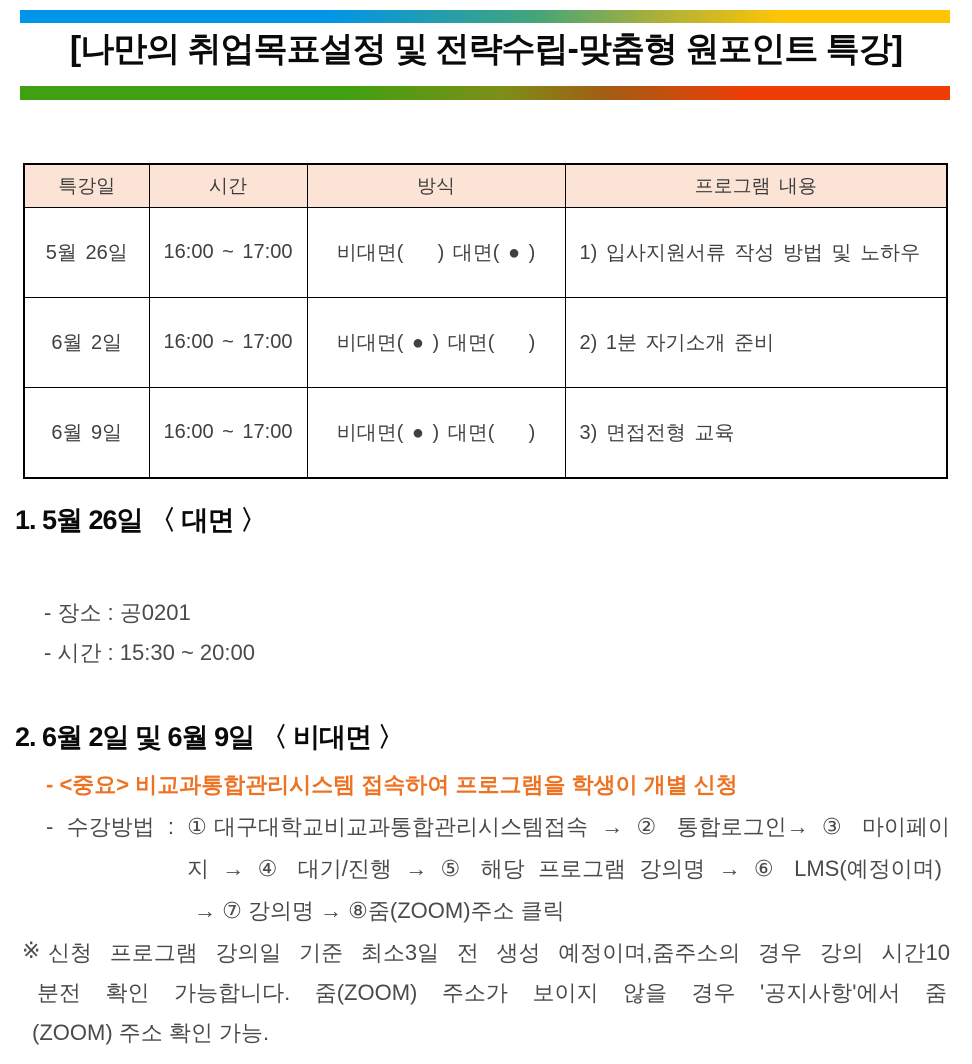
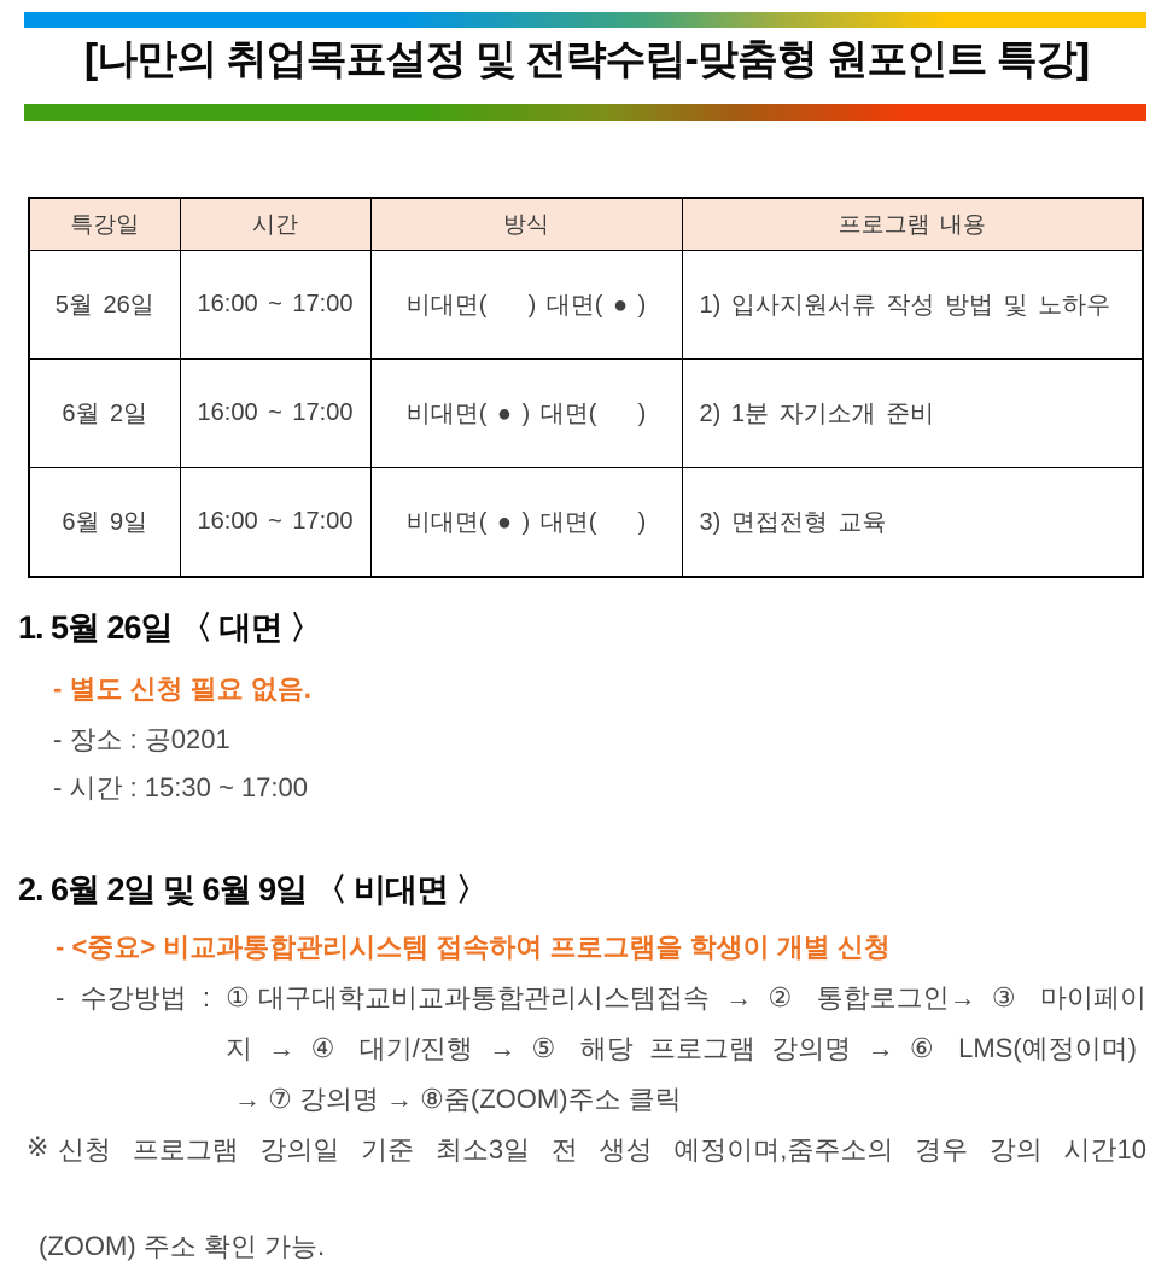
  [나만의 취업목표설정 및 전략수립-맞춤형 원포인트 특강]
  특강일	시간	방식	프로그램 내용
  5월 26일	16:00 ~ 17:00	비대면( ) 대면( ● )	1) 입사지원서류 작성 방법 및 노하우
  6월 2일	16:00 ~ 17:00	비대면( ● ) 대면( )	2) 1분 자기소개 준비
  6월 9일	16:00 ~ 17:00	비대면( ● ) 대면( )	3) 면접전형 교육
  1. 5월 26일 〈 대면 〉
+ - 별도 신청 필요 없음.
  - 장소 : 공0201
- - 시간 : 15:30 ~ 20:00
+ - 시간 : 15:30 ~ 17:00
  2. 6월 2일 및 6월 9일 〈 비대면 〉
  - <중요> 비교과통합관리시스템 접속하여 프로그램을 학생이 개별 신청
  - 수강방법 : ①대구대학교비교과통합관리시스템접속 → ② 통합로그인→ ③ 마이페이
  지 → ④ 대기/진행 → ⑤ 해당 프로그램 강의명 → ⑥ LMS(예정이며)
  → ⑦ 강의명 → ⑧줌(ZOOM)주소 클릭
  ※
  신청 프로그램 강의일 기준 최소3일 전 생성 예정이며,줌주소의 경우 강의 시간10
- 분전 확인 가능합니다. 줌(ZOOM) 주소가 보이지 않을 경우 '공지사항'에서 줌
  (ZOOM) 주소 확인 가능.
